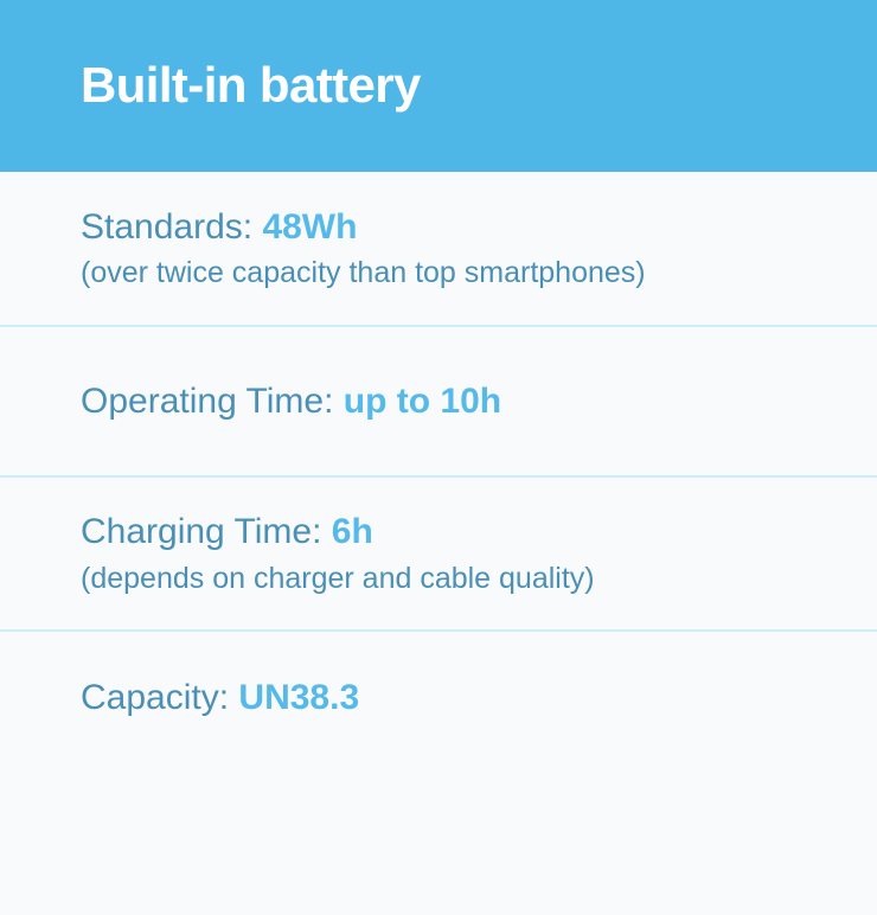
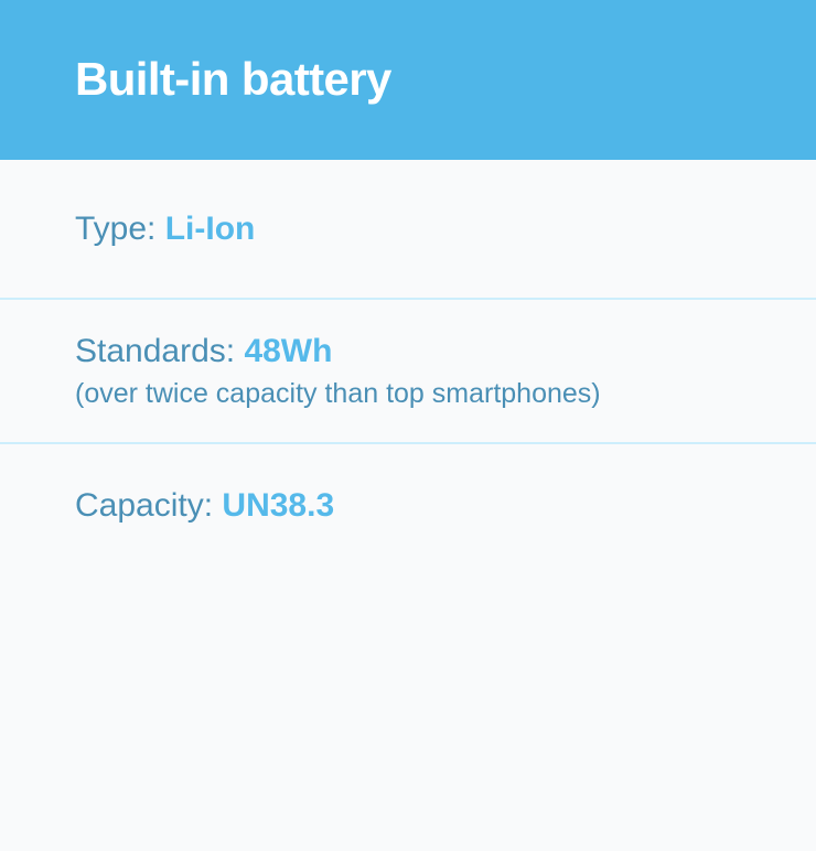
  Built-in battery
+ Type: Li-Ion
  Standards: 48Wh
  (over twice capacity than top smartphones)
- Operating Time: up to 10h
- Charging Time: 6h
- (depends on charger and cable quality)
  Capacity: UN38.3
